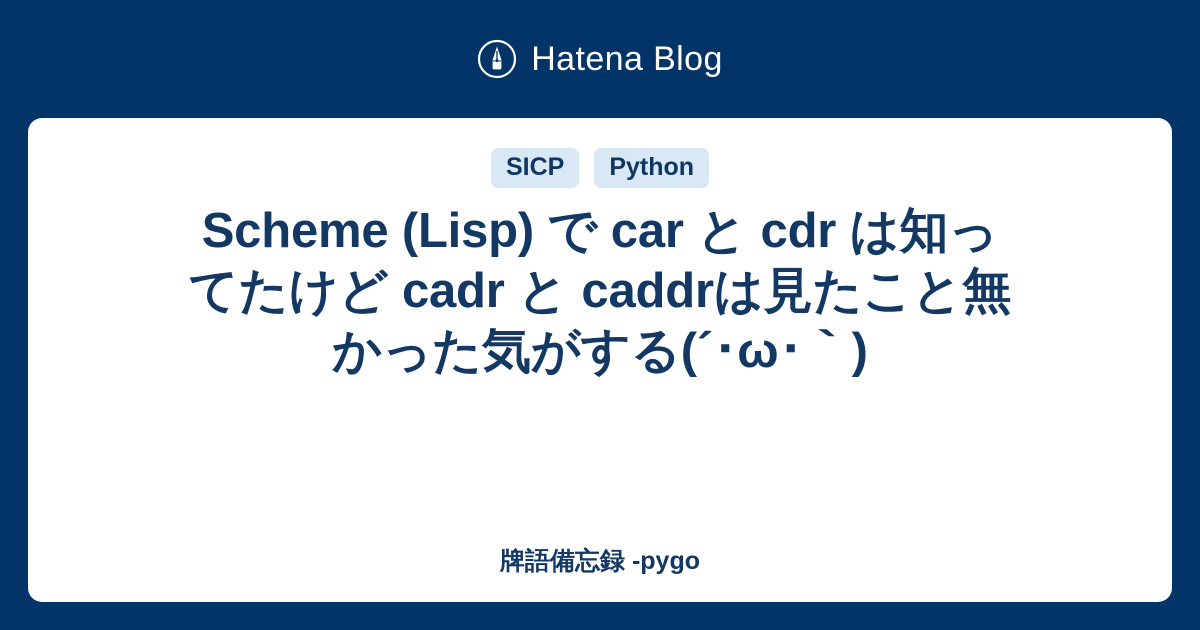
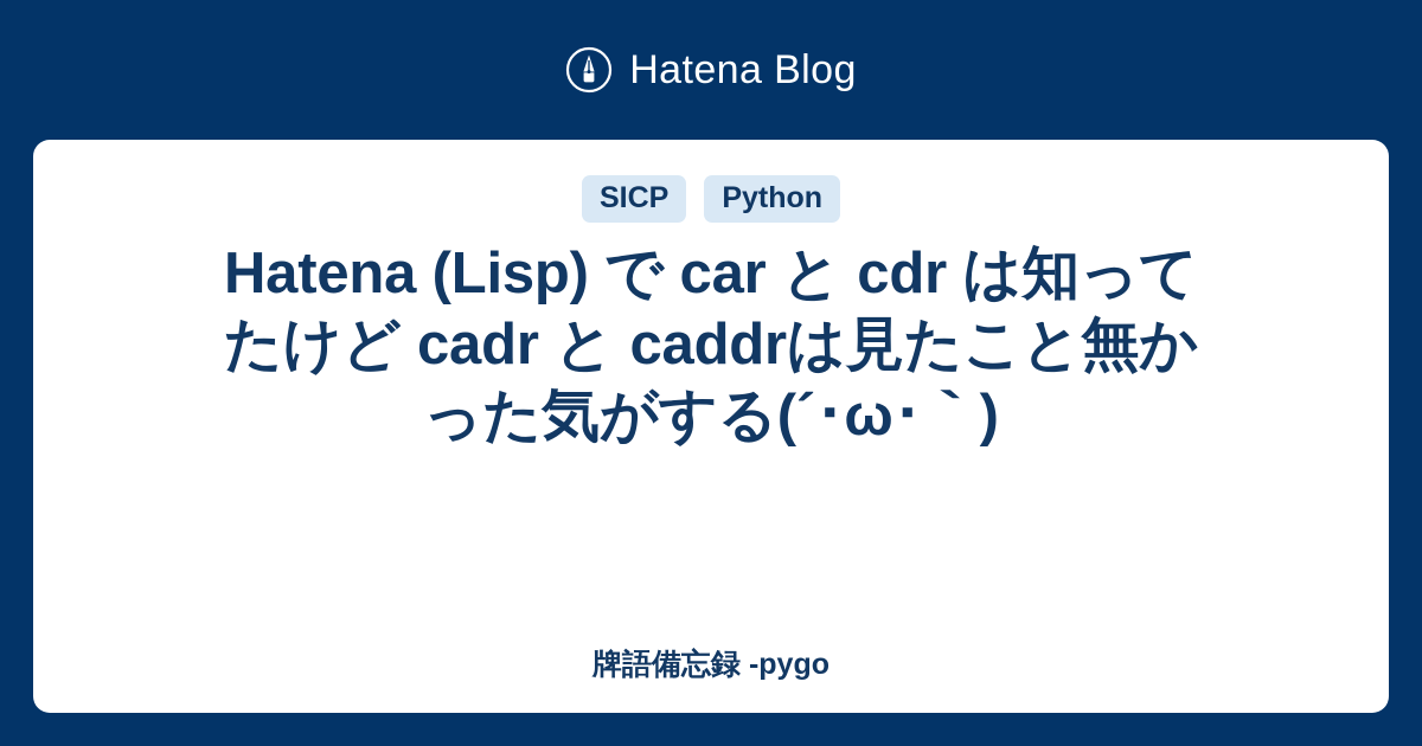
  Hatena Blog
  SICP
  Python
- Scheme (Lisp) で car と cdr は知ってたけど cadr と caddrは見たこと無かった気がする(´･ω･｀)
+ Hatena (Lisp) で car と cdr は知ってたけど cadr と caddrは見たこと無かった気がする(´･ω･｀)
  牌語備忘録 -pygo
